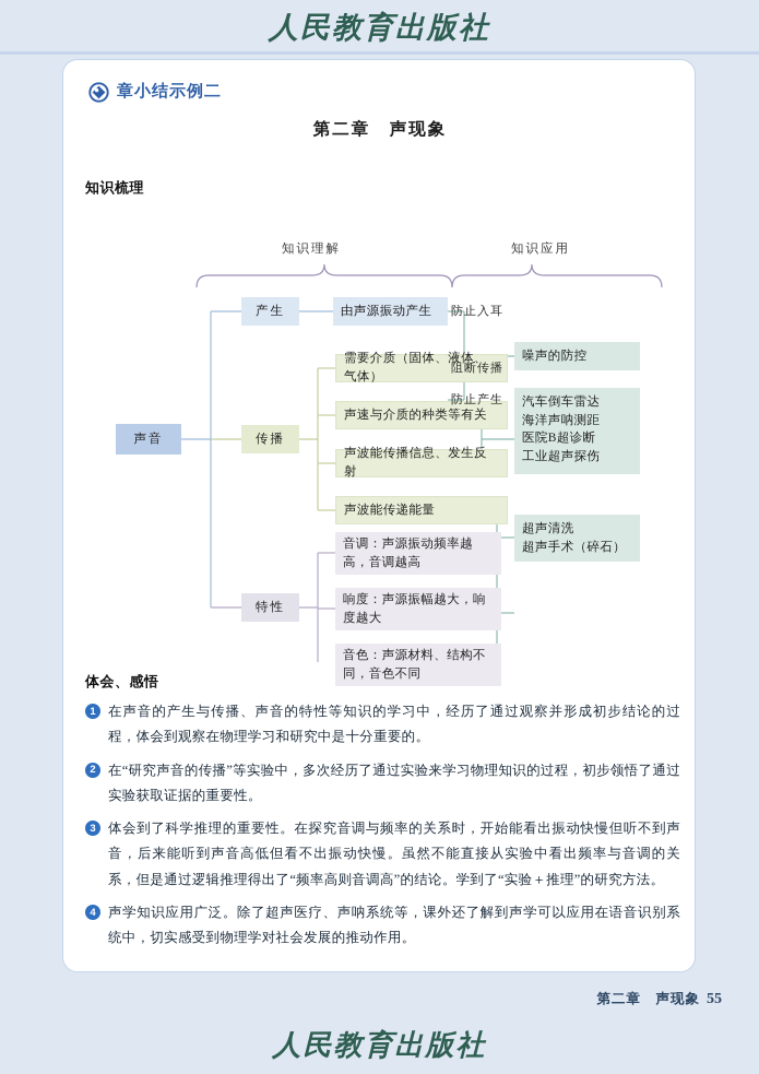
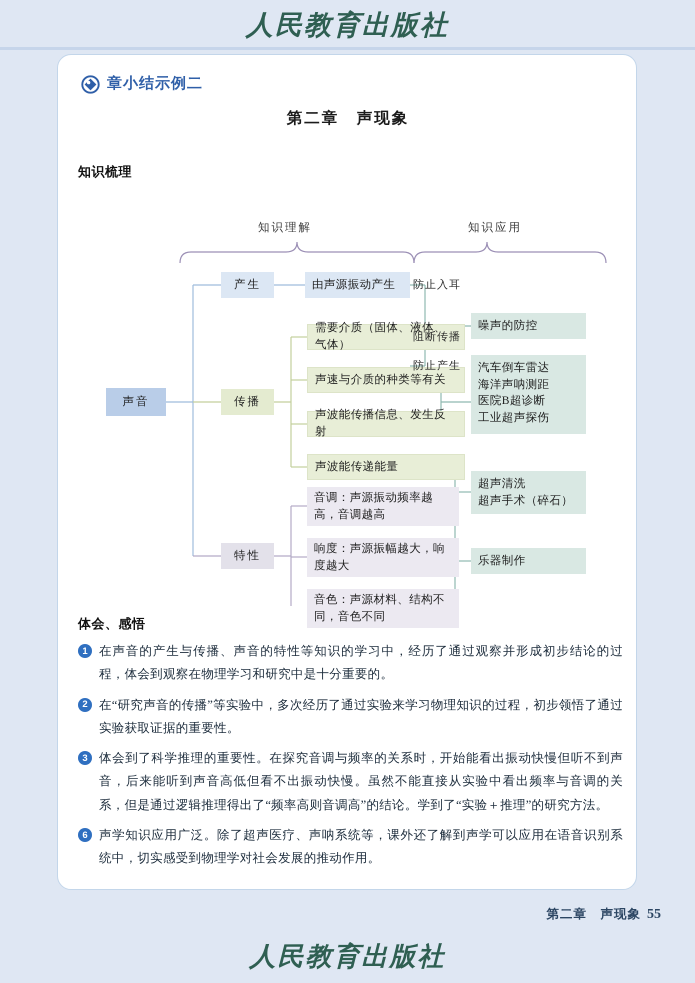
  人民教育出版社
  章小结示例二
  第二章 声现象
  知识梳理
  知识理解
  知识应用
  声音
  产生
  传播
  特性
  由声源振动产生
  需要介质（固体、液体、气体）
  声速与介质的种类等有关
  声波能传播信息、发生反射
  声波能传递能量
  音调：声源振动频率越高，音调越高
  响度：声源振幅越大，响度越大
  音色：声源材料、结构不同，音色不同
  防止入耳
  阻断传播
  防止产生
  噪声的防控
  汽车倒车雷达
  海洋声呐测距
  医院B超诊断
  工业超声探伤
  超声清洗
  超声手术（碎石）
+ 乐器制作
  体会、感悟
  1
  在声音的产生与传播、声音的特性等知识的学习中，经历了通过观察并形成初步结论的过程，体会到观察在物理学习和研究中是十分重要的。
  2
  在“研究声音的传播”等实验中，多次经历了通过实验来学习物理知识的过程，初步领悟了通过实验获取证据的重要性。
  3
  体会到了科学推理的重要性。在探究音调与频率的关系时，开始能看出振动快慢但听不到声音，后来能听到声音高低但看不出振动快慢。虽然不能直接从实验中看出频率与音调的关系，但是通过逻辑推理得出了“频率高则音调高”的结论。学到了“实验＋推理”的研究方法。
- 4
+ 6
  声学知识应用广泛。除了超声医疗、声呐系统等，课外还了解到声学可以应用在语音识别系统中，切实感受到物理学对社会发展的推动作用。
  第二章 声现象 55
  人民教育出版社
